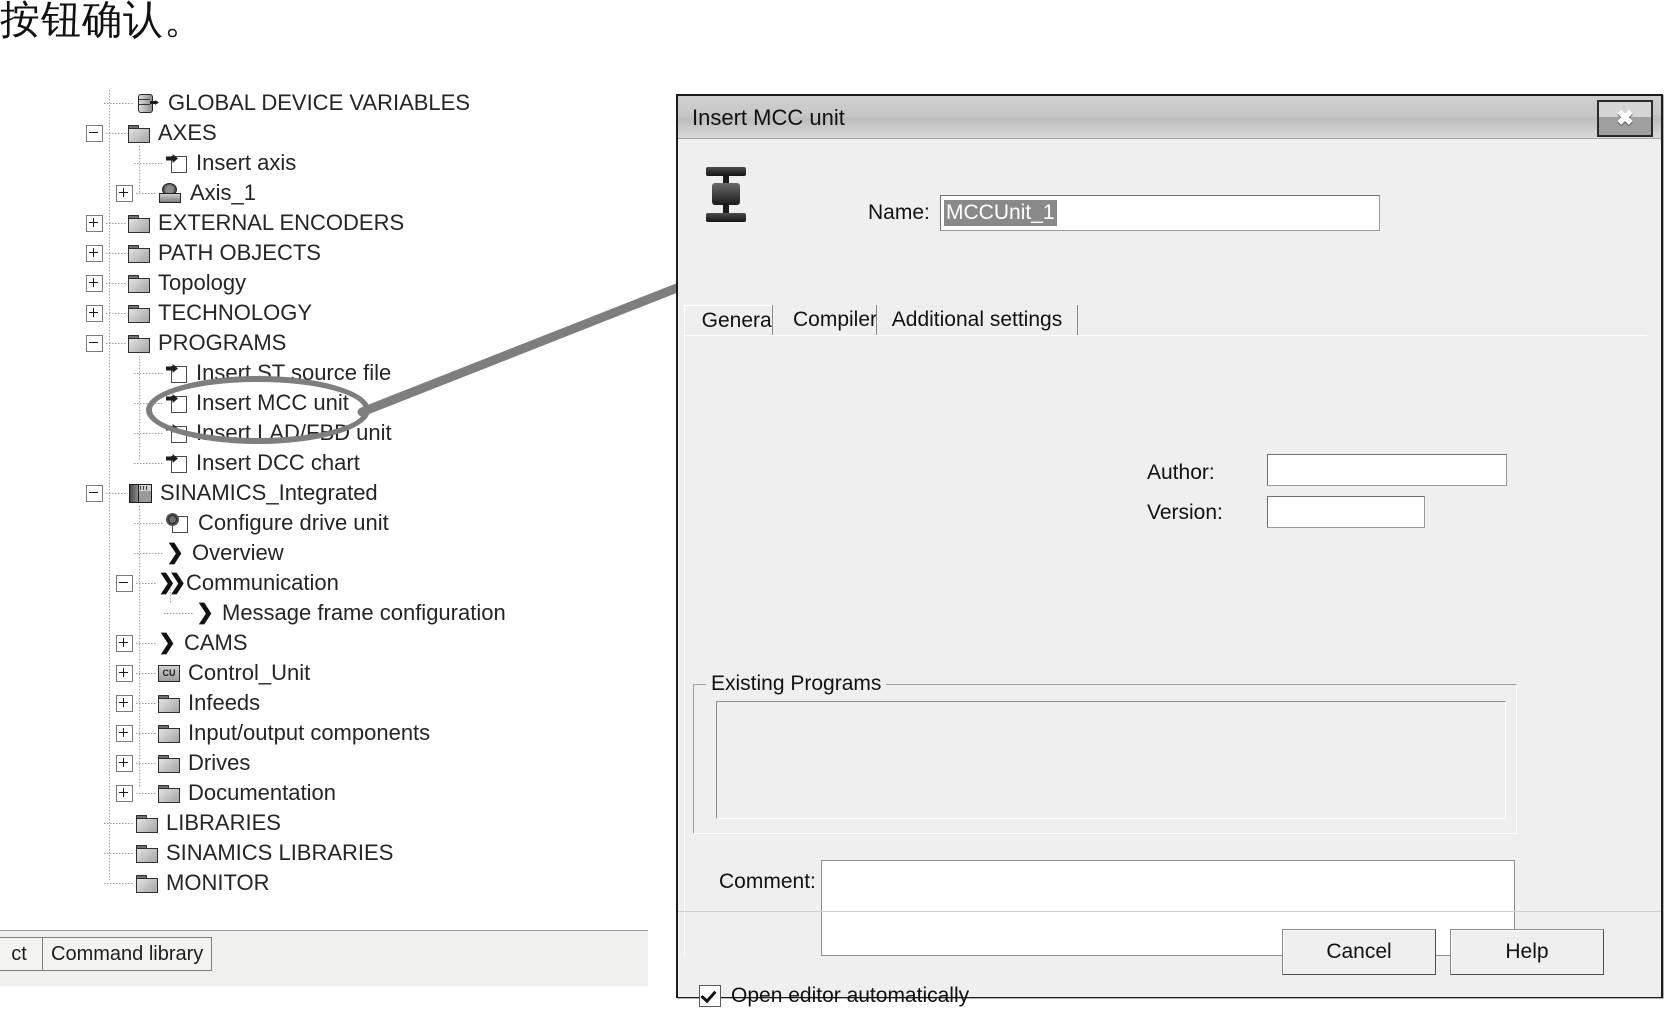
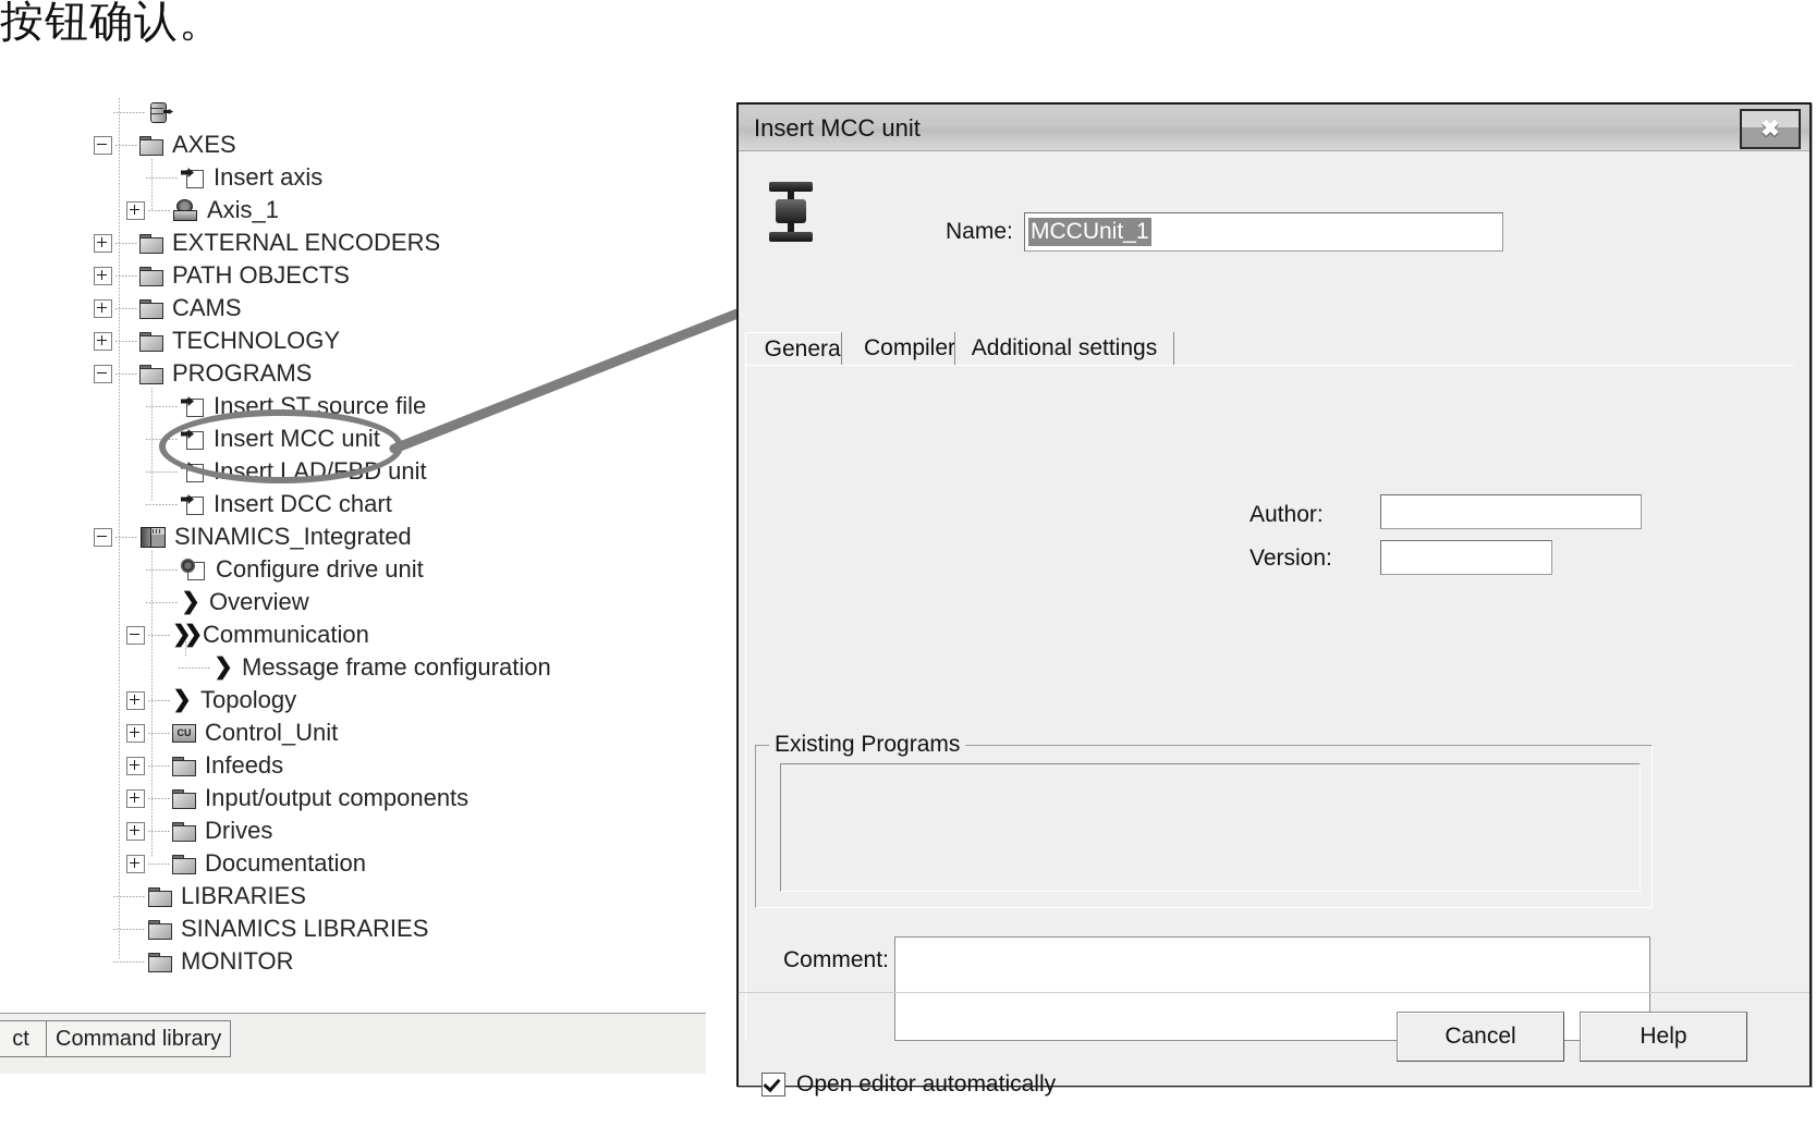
  按钮确认。
- GLOBAL DEVICE VARIABLES
  AXES
  Insert axis
  Axis_1
  EXTERNAL ENCODERS
  PATH OBJECTS
- Topology
+ CAMS
  TECHNOLOGY
  PROGRAMS
  Insert ST source file
  Insert MCC unit
  Insert LAD/FBD unit
  Insert DCC chart
  SINAMICS_Integrated
  Configure drive unit
  ❯
  Overview
  ❯❯
  Communication
  ❯
  Message frame configuration
  ❯
- CAMS
+ Topology
  CU
  Control_Unit
  Infeeds
  Input/output components
  Drives
  Documentation
  LIBRARIES
  SINAMICS LIBRARIES
  MONITOR
  ct
  Command library
  Insert MCC unit
  ✖
  Name:
  MCCUnit_1
  Genera
  Compiler
  Additional settings
  Author:
  Version:
  Existing Programs
  Comment:
  Open editor automatically
  Cancel
  Help
